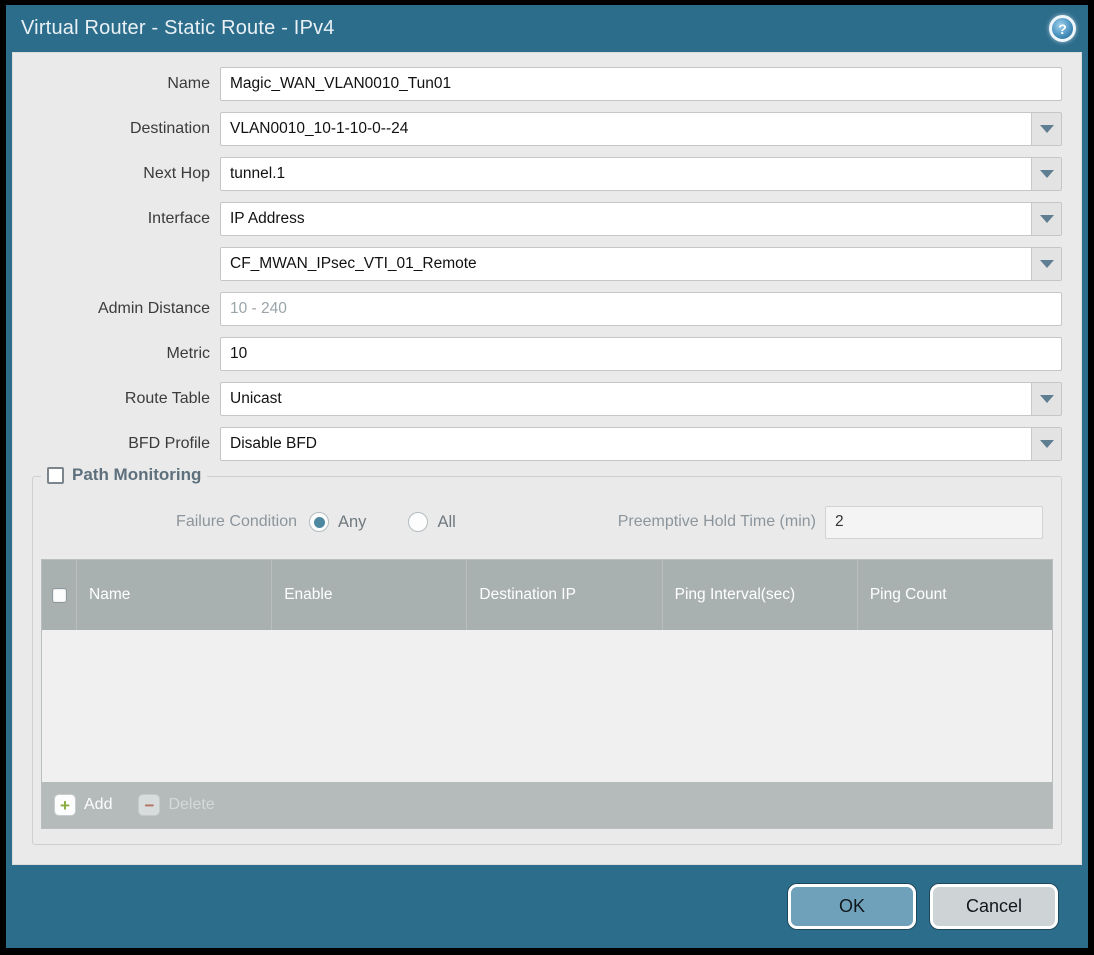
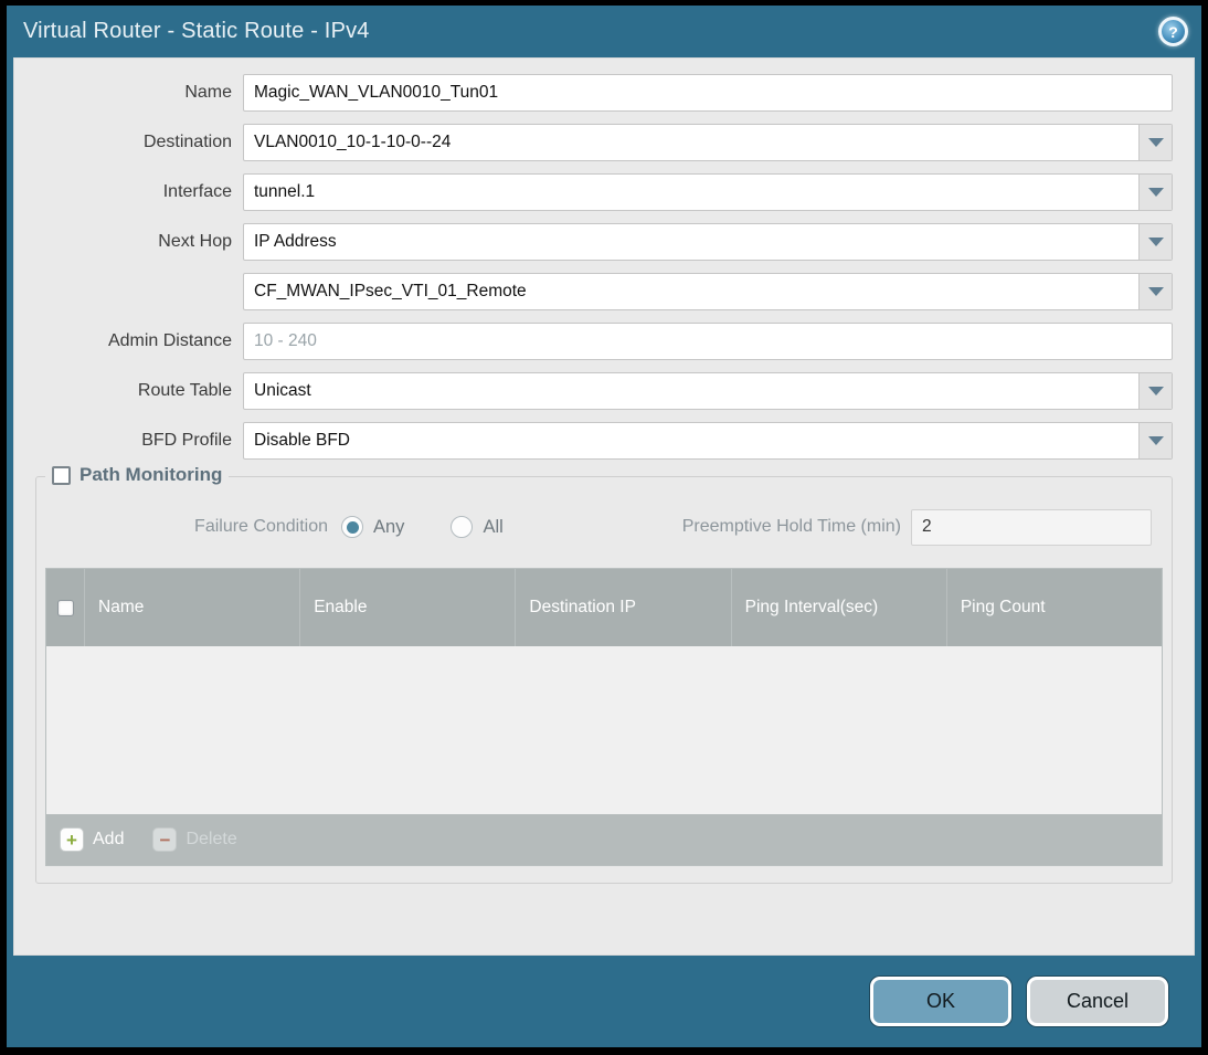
  Virtual Router - Static Route - IPv4
  ?
  Name
  Magic_WAN_VLAN0010_Tun01
  Destination
  VLAN0010_10-1-10-0--24
- Next Hop
+ Interface
  tunnel.1
- Interface
+ Next Hop
  IP Address
  CF_MWAN_IPsec_VTI_01_Remote
  Admin Distance
  10 - 240
- Metric
- 10
  Route Table
  Unicast
  BFD Profile
  Disable BFD
  Path Monitoring
  Failure Condition
  Any
  All
  Preemptive Hold Time (min)
  2
  Name
  Enable
  Destination IP
  Ping Interval(sec)
  Ping Count
  +
  Add
  −
  Delete
  OK
  Cancel
